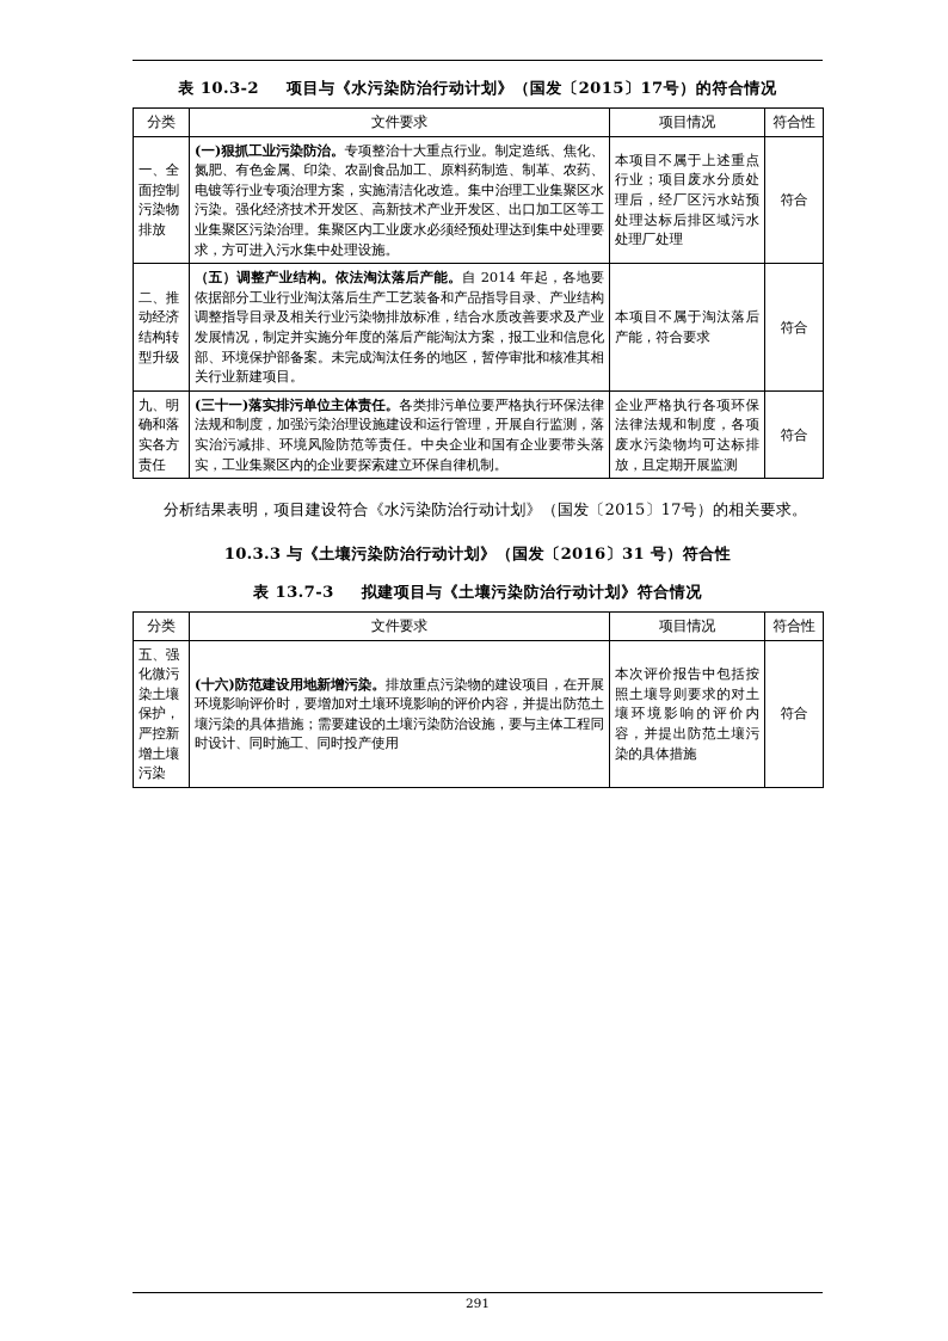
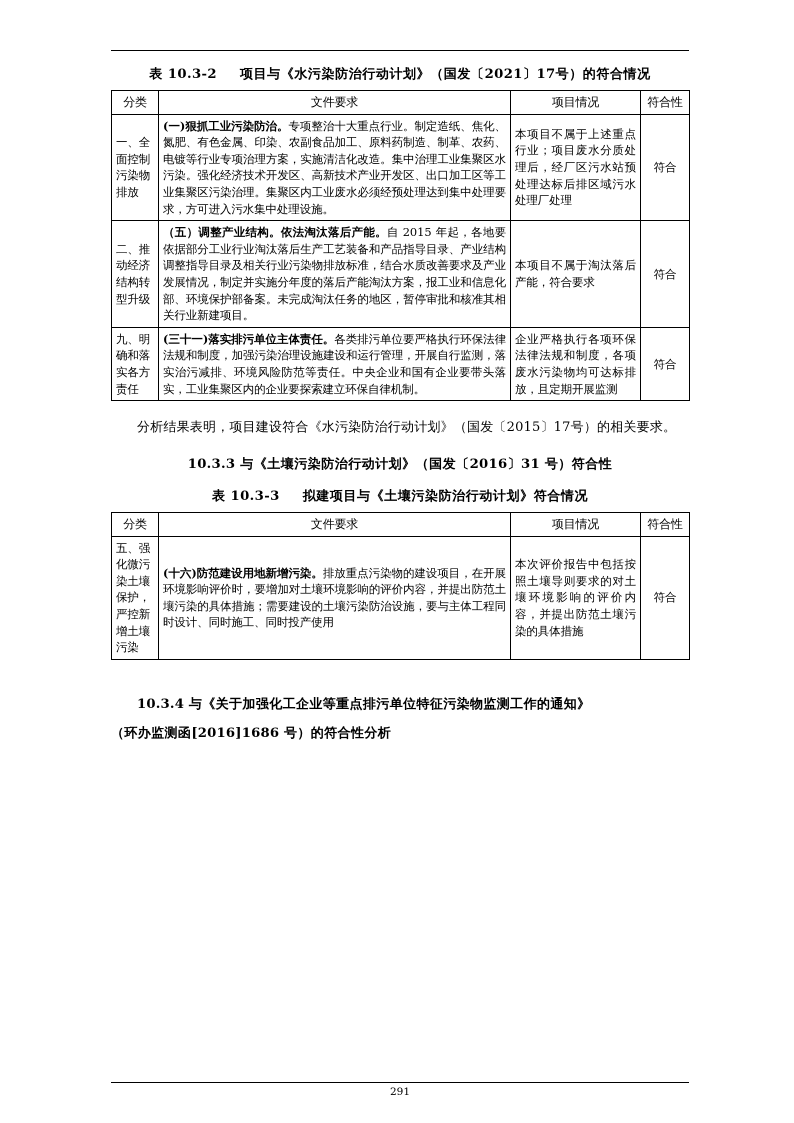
- 表 10.3-2 项目与《水污染防治行动计划》（国发〔2015〕17号）的符合情况
+ 表 10.3-2 项目与《水污染防治行动计划》（国发〔2021〕17号）的符合情况
  分类	文件要求	项目情况	符合性
  一、全面控制污染物排放	(一)狠抓工业污染防治。专项整治十大重点行业。制定造纸、焦化、氮肥、有色金属、印染、农副食品加工、原料药制造、制革、农药、电镀等行业专项治理方案，实施清洁化改造。集中治理工业集聚区水污染。强化经济技术开发区、高新技术产业开发区、出口加工区等工业集聚区污染治理。集聚区内工业废水必须经预处理达到集中处理要求，方可进入污水集中处理设施。	本项目不属于上述重点行业；项目废水分质处理后，经厂区污水站预处理达标后排区域污水处理厂处理	符合
- 二、推动经济结构转型升级	（五）调整产业结构。依法淘汰落后产能。自 2014 年起，各地要依据部分工业行业淘汰落后生产工艺装备和产品指导目录、产业结构调整指导目录及相关行业污染物排放标准，结合水质改善要求及产业发展情况，制定并实施分年度的落后产能淘汰方案，报工业和信息化部、环境保护部备案。未完成淘汰任务的地区，暂停审批和核准其相关行业新建项目。	本项目不属于淘汰落后产能，符合要求	符合
+ 二、推动经济结构转型升级	（五）调整产业结构。依法淘汰落后产能。自 2015 年起，各地要依据部分工业行业淘汰落后生产工艺装备和产品指导目录、产业结构调整指导目录及相关行业污染物排放标准，结合水质改善要求及产业发展情况，制定并实施分年度的落后产能淘汰方案，报工业和信息化部、环境保护部备案。未完成淘汰任务的地区，暂停审批和核准其相关行业新建项目。	本项目不属于淘汰落后产能，符合要求	符合
  九、明确和落实各方责任	(三十一)落实排污单位主体责任。各类排污单位要严格执行环保法律法规和制度，加强污染治理设施建设和运行管理，开展自行监测，落实治污减排、环境风险防范等责任。中央企业和国有企业要带头落实，工业集聚区内的企业要探索建立环保自律机制。	企业严格执行各项环保法律法规和制度，各项废水污染物均可达标排放，且定期开展监测	符合
  分析结果表明，项目建设符合《水污染防治行动计划》（国发〔2015〕17号）的相关要求。
  10.3.3 与《土壤污染防治行动计划》（国发〔2016〕31 号）符合性
- 表 13.7-3 拟建项目与《土壤污染防治行动计划》符合情况
+ 表 10.3-3 拟建项目与《土壤污染防治行动计划》符合情况
  分类	文件要求	项目情况	符合性
  五、强化微污染土壤保护，严控新增土壤污染	(十六)防范建设用地新增污染。排放重点污染物的建设项目，在开展环境影响评价时，要增加对土壤环境影响的评价内容，并提出防范土壤污染的具体措施；需要建设的土壤污染防治设施，要与主体工程同时设计、同时施工、同时投产使用	本次评价报告中包括按照土壤导则要求的对土壤环境影响的评价内容，并提出防范土壤污染的具体措施	符合
+ 10.3.4 与《关于加强化工企业等重点排污单位特征污染物监测工作的通知》
+ （环办监测函[2016]1686 号）的符合性分析
  291
